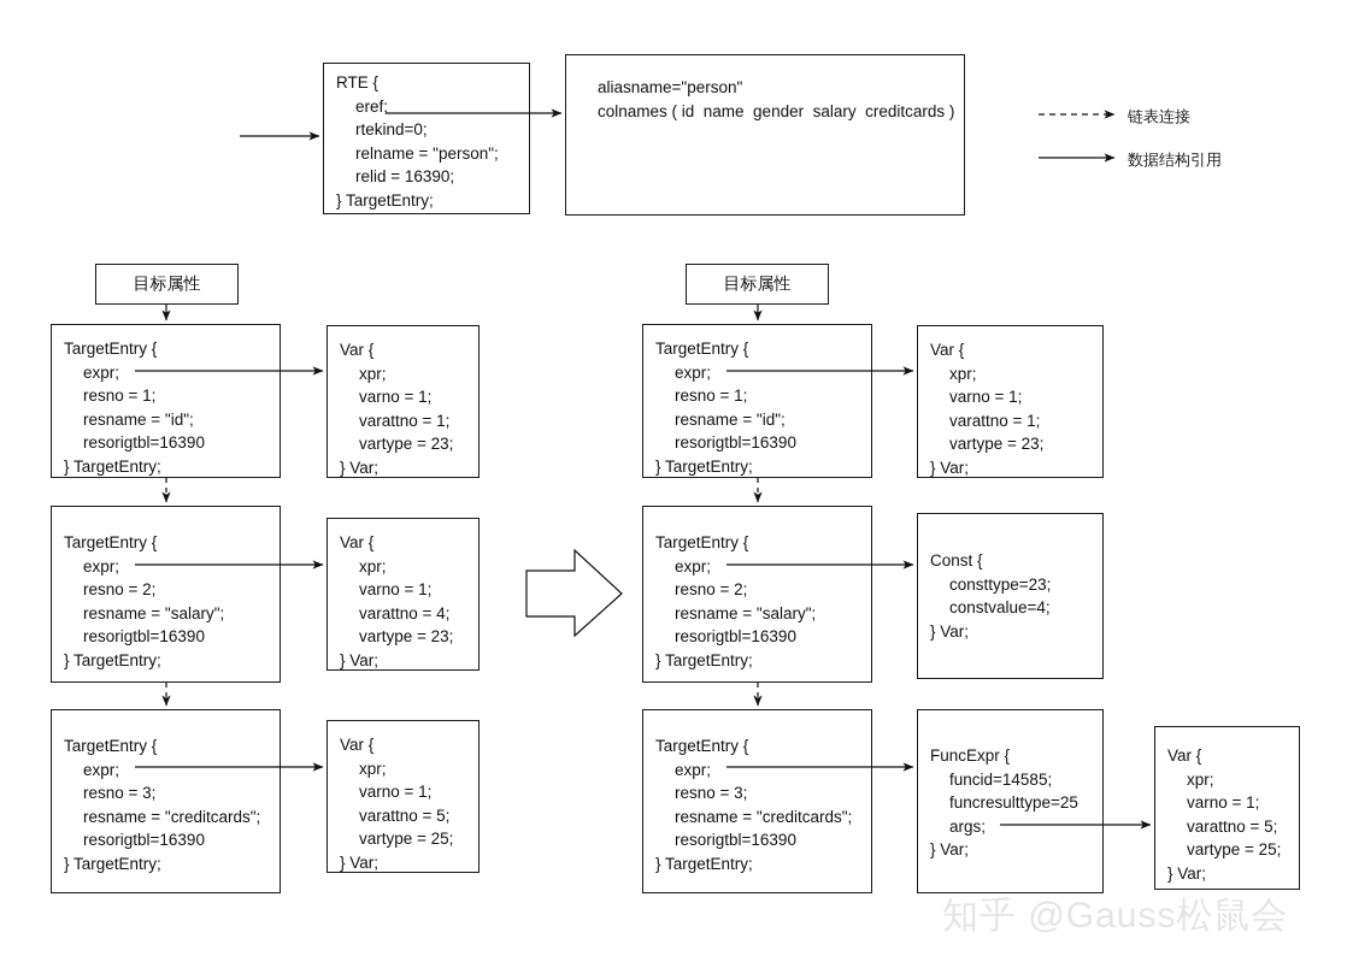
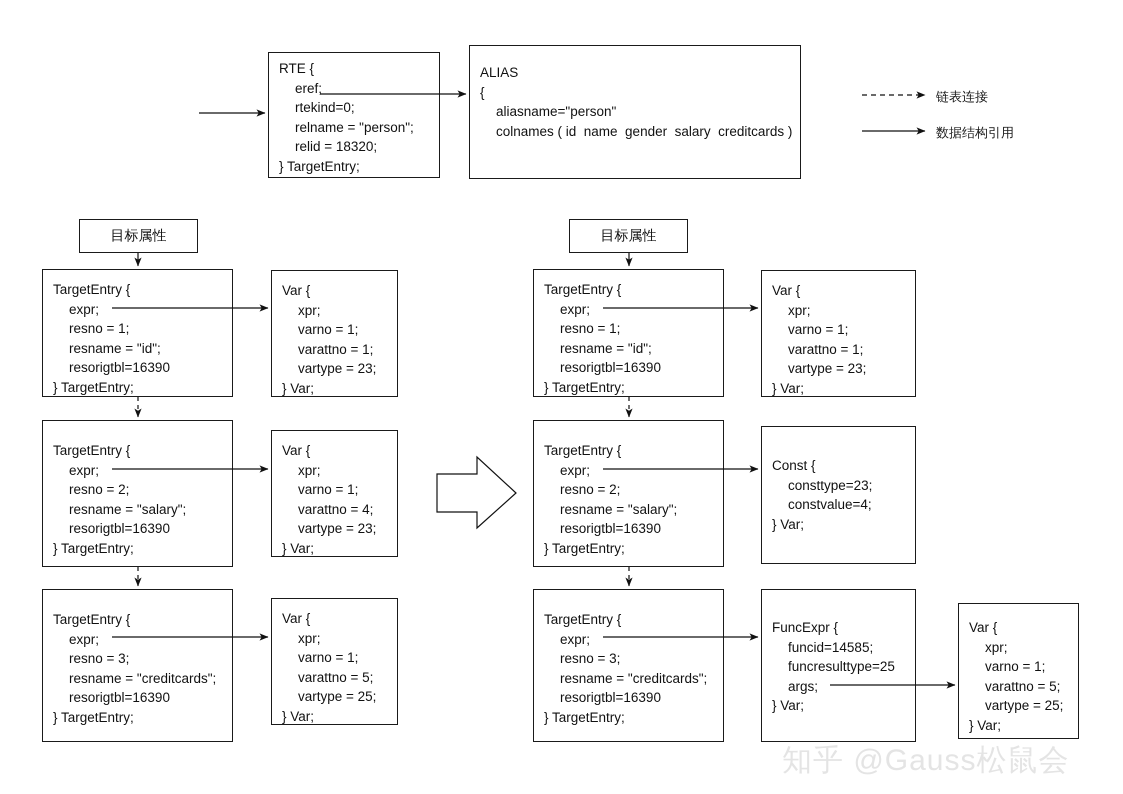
  RTE {
  eref;
  rtekind=0;
  relname = "person";
- relid = 16390;
+ relid = 18320;
  } TargetEntry;
+ ALIAS
+ {
  aliasname="person"
  colnames ( id name gender salary creditcards )
  链表连接
  数据结构引用
  目标属性
  目标属性
  TargetEntry {
  expr;
  resno = 1;
  resname = "id";
  resorigtbl=16390
  } TargetEntry;
  Var {
  xpr;
  varno = 1;
  varattno = 1;
  vartype = 23;
  } Var;
  TargetEntry {
  expr;
  resno = 2;
  resname = "salary";
  resorigtbl=16390
  } TargetEntry;
  Var {
  xpr;
  varno = 1;
  varattno = 4;
  vartype = 23;
  } Var;
  TargetEntry {
  expr;
  resno = 3;
  resname = "creditcards";
  resorigtbl=16390
  } TargetEntry;
  Var {
  xpr;
  varno = 1;
  varattno = 5;
  vartype = 25;
  } Var;
  TargetEntry {
  expr;
  resno = 1;
  resname = "id";
  resorigtbl=16390
  } TargetEntry;
  Var {
  xpr;
  varno = 1;
  varattno = 1;
  vartype = 23;
  } Var;
  TargetEntry {
  expr;
  resno = 2;
  resname = "salary";
  resorigtbl=16390
  } TargetEntry;
  Const {
  consttype=23;
  constvalue=4;
  } Var;
  TargetEntry {
  expr;
  resno = 3;
  resname = "creditcards";
  resorigtbl=16390
  } TargetEntry;
  FuncExpr {
  funcid=14585;
  funcresulttype=25
  args;
  } Var;
  Var {
  xpr;
  varno = 1;
  varattno = 5;
  vartype = 25;
  } Var;
  知乎 @Gauss松鼠会
